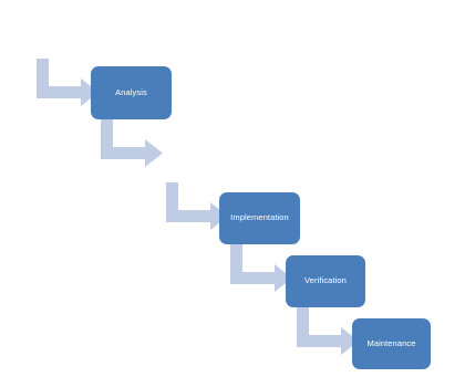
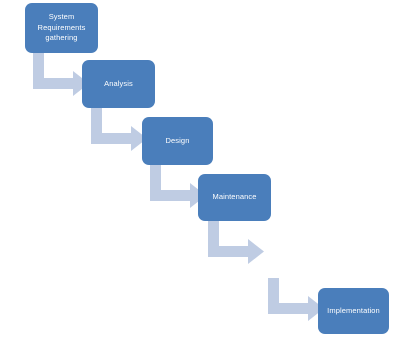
+ System
+ Requirements
+ gathering
  Analysis
+ Design
- Implementation
+ Maintenance
- Verification
- Maintenance
+ Implementation
